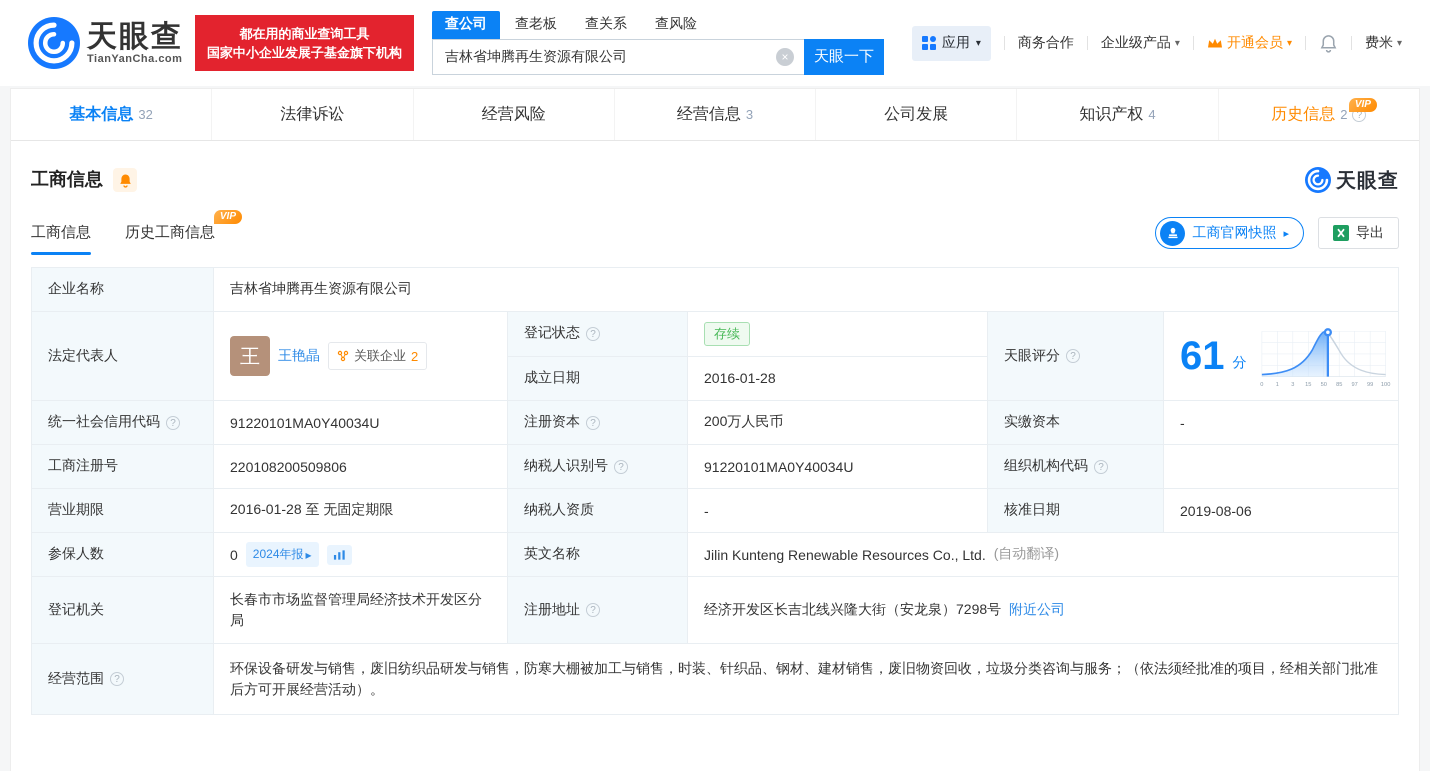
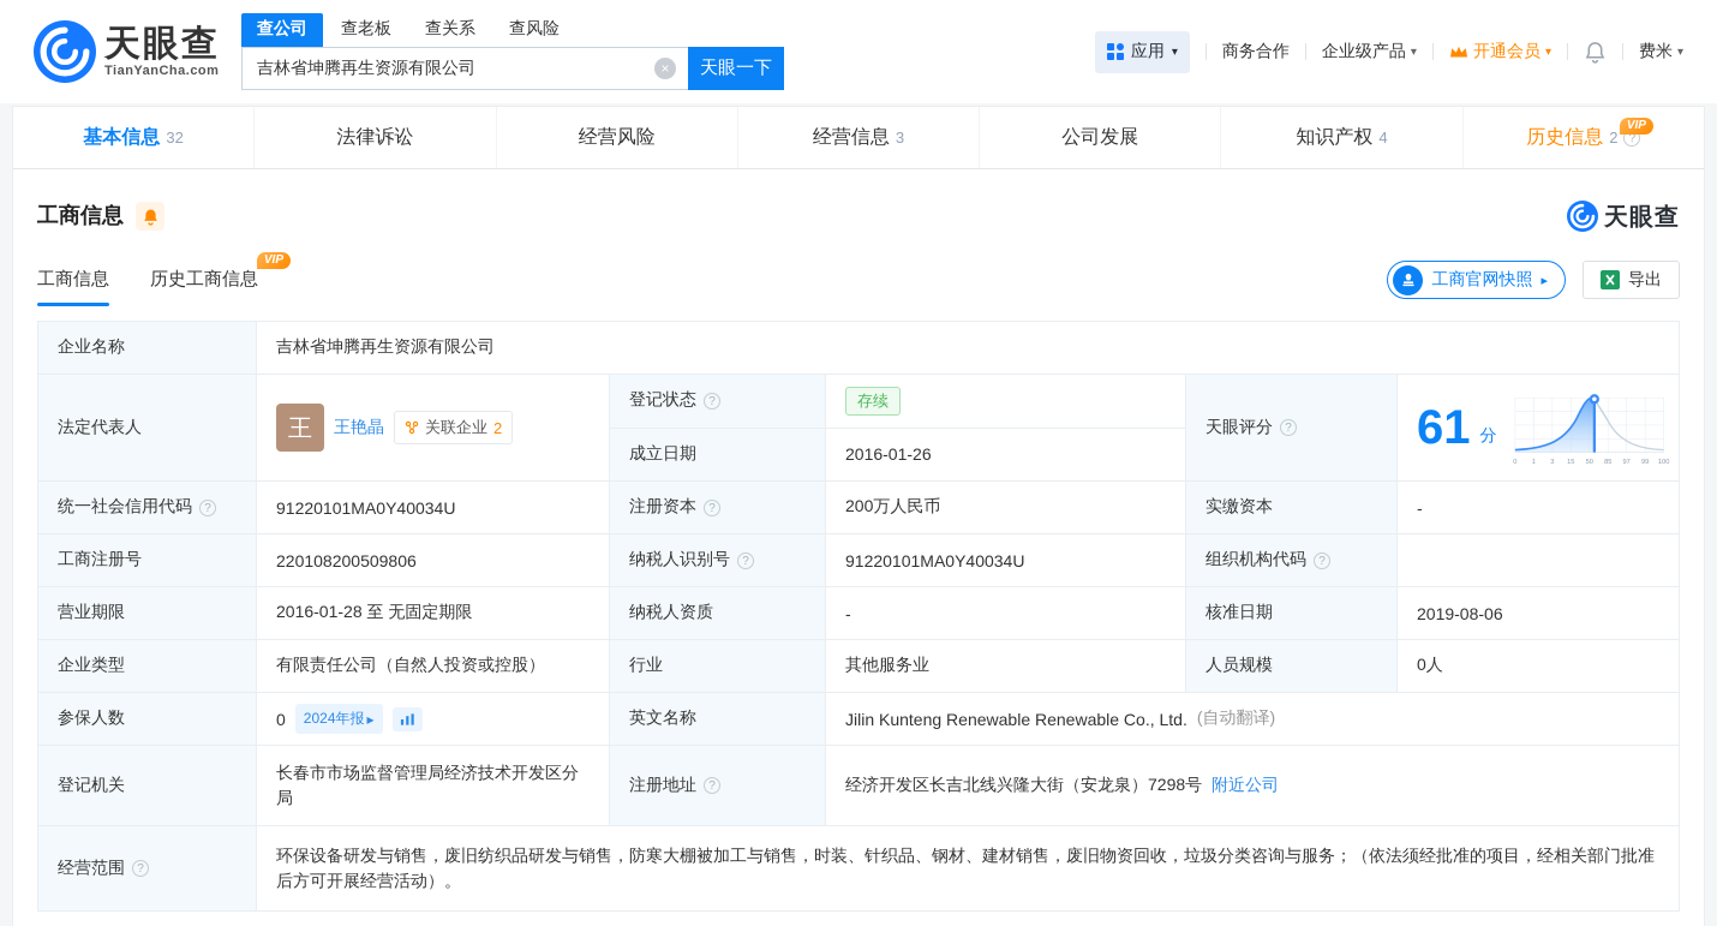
  天眼查
  TianYanCha.com
- 都在用的商业查询工具
- 国家中小企业发展子基金旗下机构
  查公司
  查老板
  查关系
  查风险
  吉林省坤腾再生资源有限公司
  ×
  天眼一下
  应用
  ▾
  商务合作
  企业级产品
  ▾
  开通会员
  ▾
  费米
  ▾
  基本信息
  32
  法律诉讼
  经营风险
  经营信息
  3
  公司发展
  知识产权
  4
  VIP
  历史信息
  2
  ?
  工商信息
  天眼查
  工商信息
  历史工商信息
  VIP
  工商官网快照
  ▸
  导出
  企业名称
  吉林省坤腾再生资源有限公司
  法定代表人
  王
  王艳晶
  关联企业
  2
  登记状态
  ?
  存续
  成立日期
- 2016-01-28
+ 2016-01-26
  天眼评分
  ?
  61
  分
  统一社会信用代码
  ?
  91220101MA0Y40034U
  注册资本
  ?
  200万人民币
  实缴资本
  -
  工商注册号
  220108200509806
  纳税人识别号
  ?
  91220101MA0Y40034U
  组织机构代码
  ?
  营业期限
  2016-01-28 至 无固定期限
  纳税人资质
  -
  核准日期
  2019-08-06
+ 企业类型
+ 有限责任公司（自然人投资或控股）
+ 行业
+ 其他服务业
+ 人员规模
+ 0人
  参保人数
  0
  2024年报
  ▸
  英文名称
- Jilin Kunteng Renewable Resources Co., Ltd.
+ Jilin Kunteng Renewable Renewable Co., Ltd.
  (自动翻译)
  登记机关
  长春市市场监督管理局经济技术开发区分局
  注册地址
  ?
  经济开发区长吉北线兴隆大街（安龙泉）7298号
  附近公司
  经营范围
  ?
  环保设备研发与销售，废旧纺织品研发与销售，防寒大棚被加工与销售，时装、针织品、钢材、建材销售，废旧物资回收，垃圾分类咨询与服务；（依法须经批准的项目，经相关部门批准后方可开展经营活动）。
